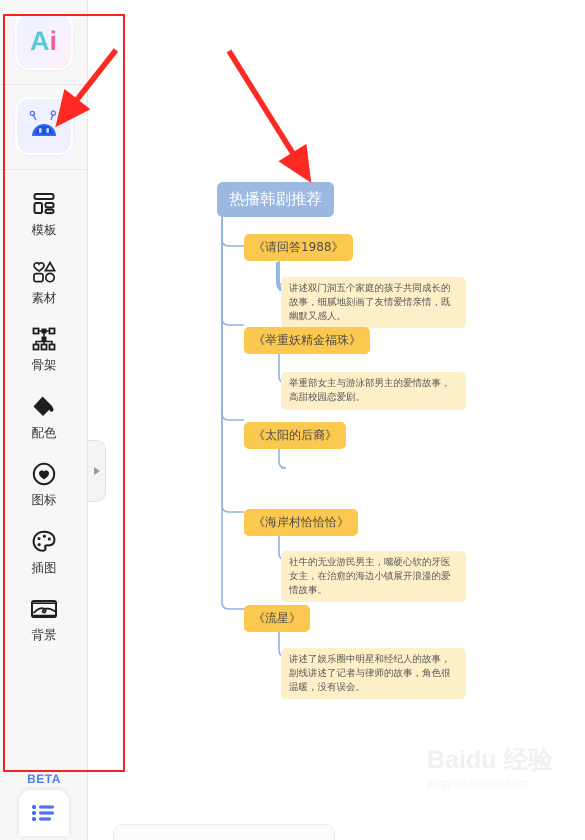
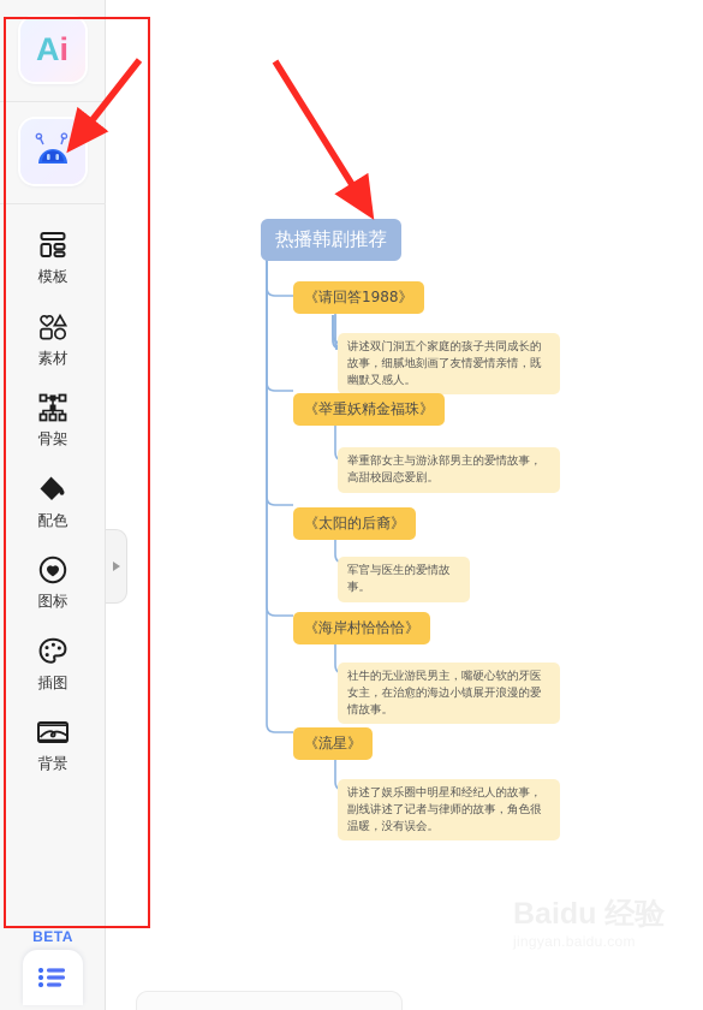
  Ai
  模板
  素材
  骨架
  配色
  图标
  插图
  背景
  BETA
  热播韩剧推荐
  《请回答1988》
  讲述双门洞五个家庭的孩子共同成长的故事，细腻地刻画了友情爱情亲情，既幽默又感人。
  《举重妖精金福珠》
  举重部女主与游泳部男主的爱情故事，高甜校园恋爱剧。
  《太阳的后裔》
+ 军官与医生的爱情故事。
  《海岸村恰恰恰》
  社牛的无业游民男主，嘴硬心软的牙医女主，在治愈的海边小镇展开浪漫的爱情故事。
  《流星》
  讲述了娱乐圈中明星和经纪人的故事，副线讲述了记者与律师的故事，角色很温暖，没有误会。
